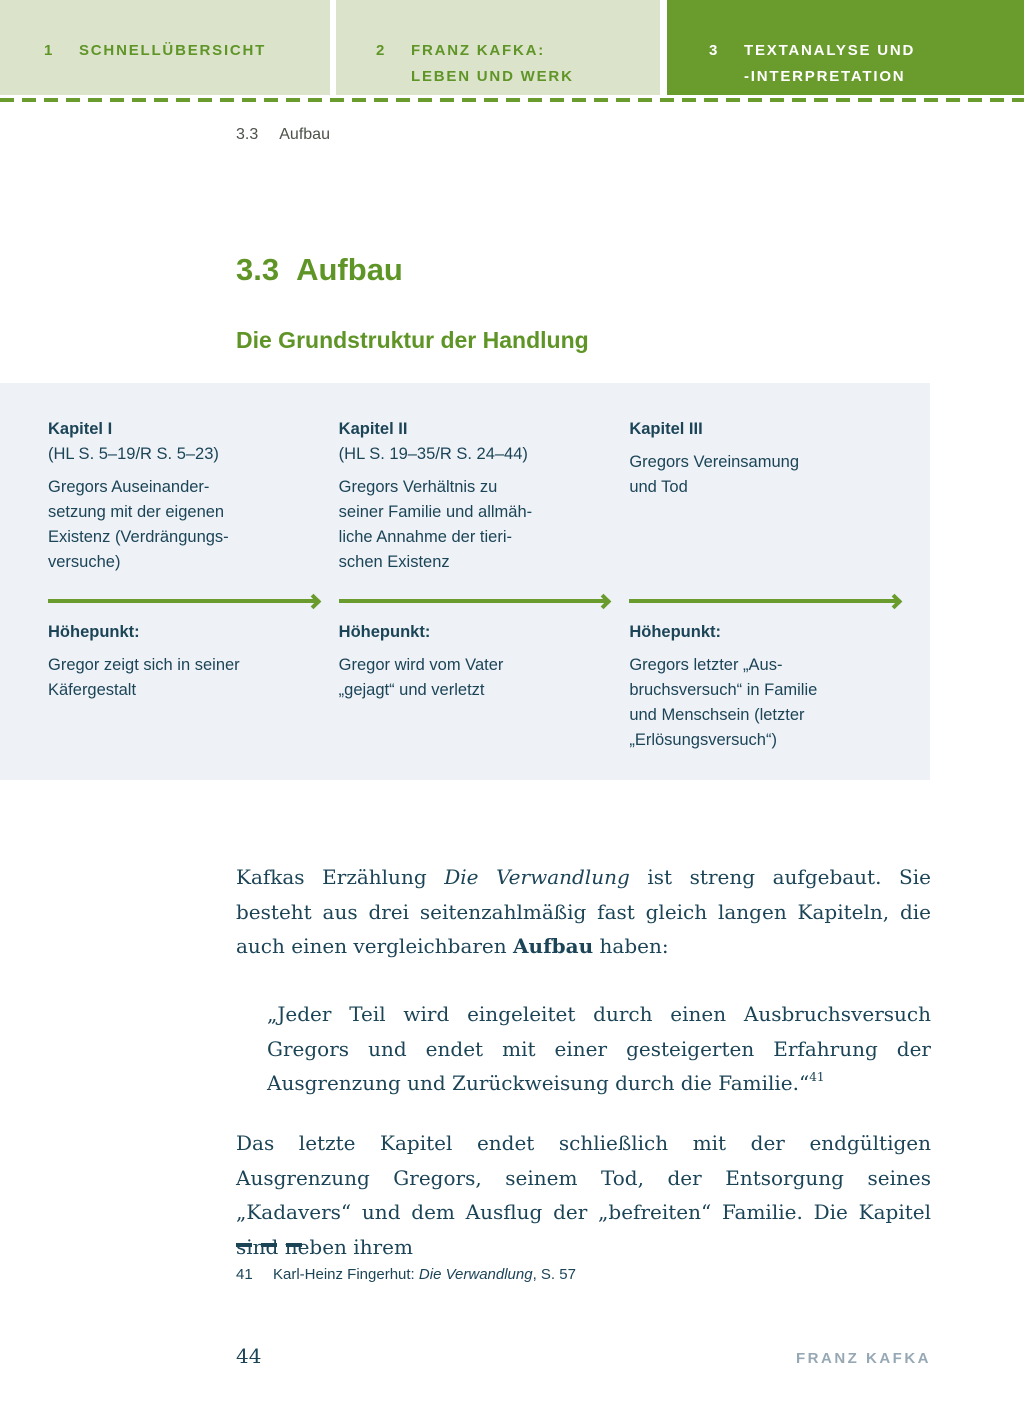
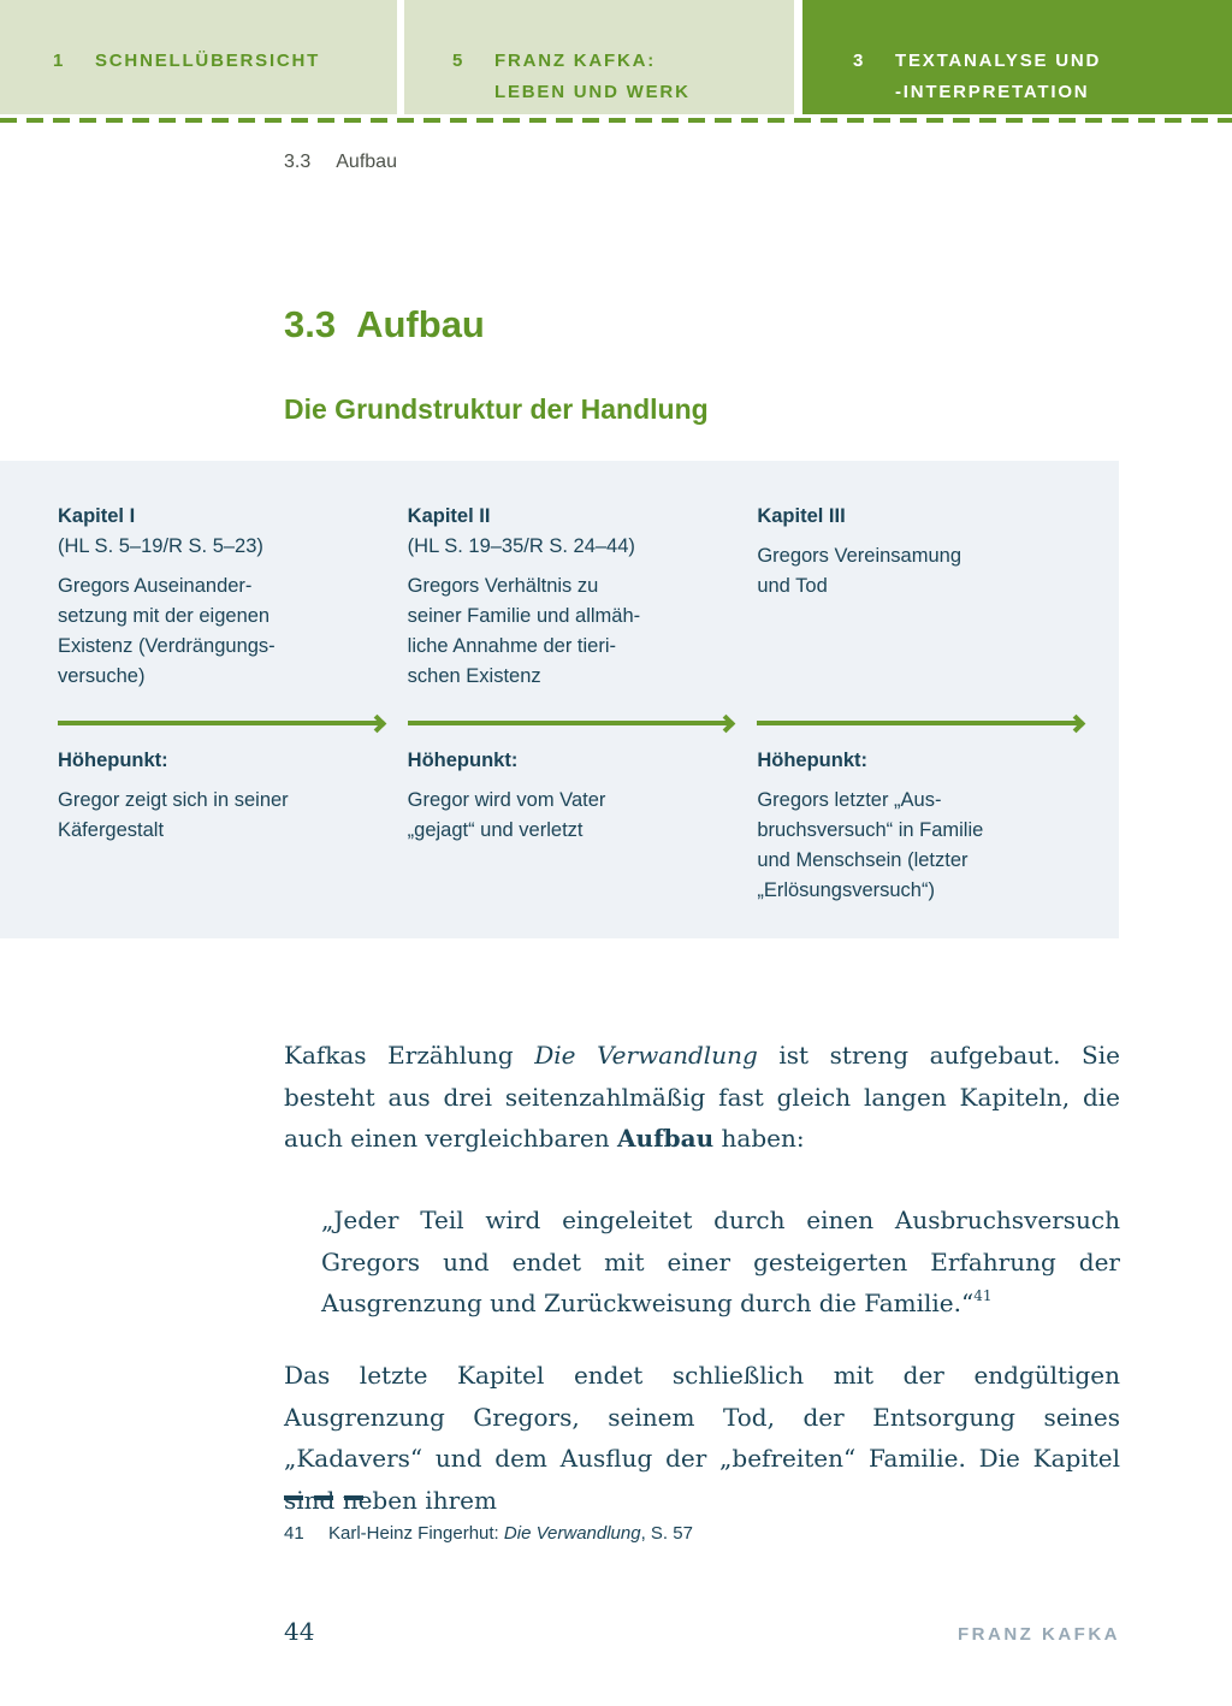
  1
  SCHNELLÜBERSICHT
- 2
+ 5
  FRANZ KAFKA:
  LEBEN UND WERK
  3
  TEXTANALYSE UND
  -INTERPRETATION
  3.3 Aufbau
  3.3 Aufbau
  Die Grundstruktur der Handlung
  Kapitel I
  (HL S. 5–19/R S. 5–23)
  Gregors Auseinander-
  setzung mit der eigenen
  Existenz (Verdrängungs-
  versuche)
  Höhepunkt:
  Gregor zeigt sich in seiner
  Käfergestalt
  Kapitel II
  (HL S. 19–35/R S. 24–44)
  Gregors Verhältnis zu
  seiner Familie und allmäh-
  liche Annahme der tieri-
  schen Existenz
  Höhepunkt:
  Gregor wird vom Vater
  „gejagt“ und verletzt
  Kapitel III
  Gregors Vereinsamung
  und Tod
  Höhepunkt:
  Gregors letzter „Aus-
  bruchsversuch“ in Familie
  und Menschsein (letzter
  „Erlösungsversuch“)
  Kafkas Erzählung Die Verwandlung ist streng aufgebaut. Sie besteht aus drei seitenzahlmäßig fast gleich langen Kapiteln, die auch einen vergleichbaren Aufbau haben:
  „Jeder Teil wird eingeleitet durch einen Ausbruchsversuch Gregors und endet mit einer gesteigerten Erfahrung der Ausgrenzung und Zurückweisung durch die Familie.“41
  Das letzte Kapitel endet schließlich mit der endgültigen Ausgrenzung Gregors, seinem Tod, der Entsorgung seines „Kadavers“ und dem Ausflug der „befreiten“ Familie. Die Kapitel ben ihrem
  41
  Karl-Heinz Fingerhut: Die Verwandlung, S. 57
  44
  FRANZ KAFKA
